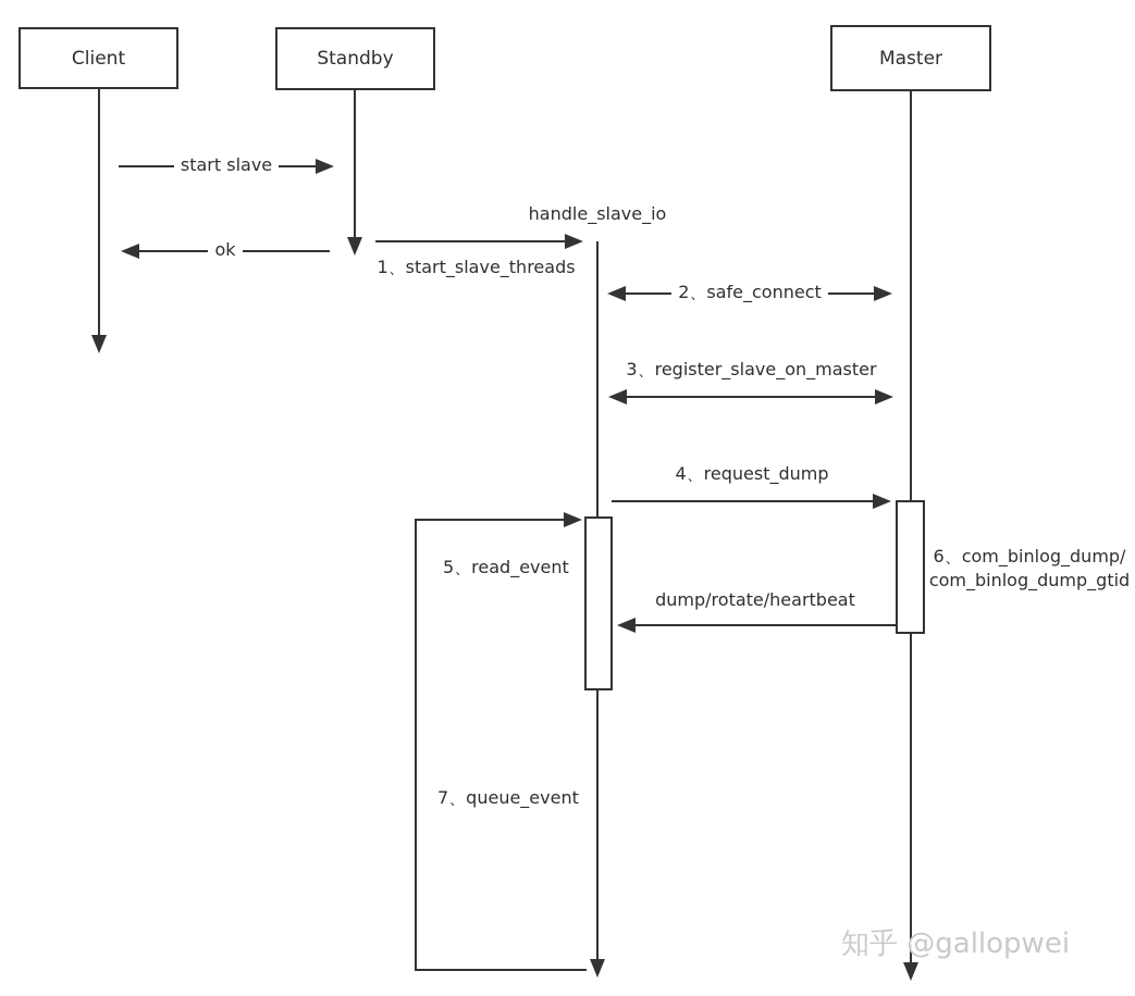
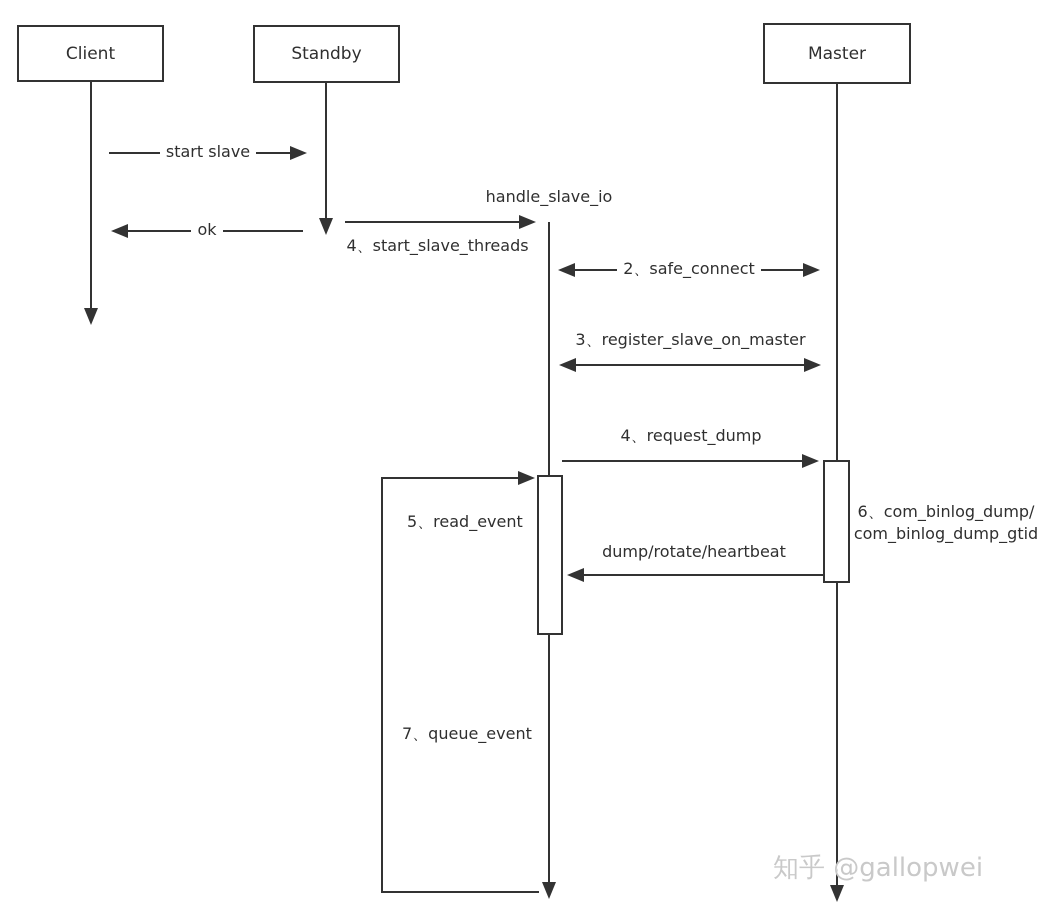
  Client
  Standby
  Master
  handle_slave_io
  start slave
  ok
- 1、start_slave_threads
+ 4、start_slave_threads
  2、safe_connect
  3、register_slave_on_master
  4、request_dump
  6、com_binlog_dump/
  com_binlog_dump_gtid
  dump/rotate/heartbeat
  5、read_event
  7、queue_event
  知乎 @gallopwei
